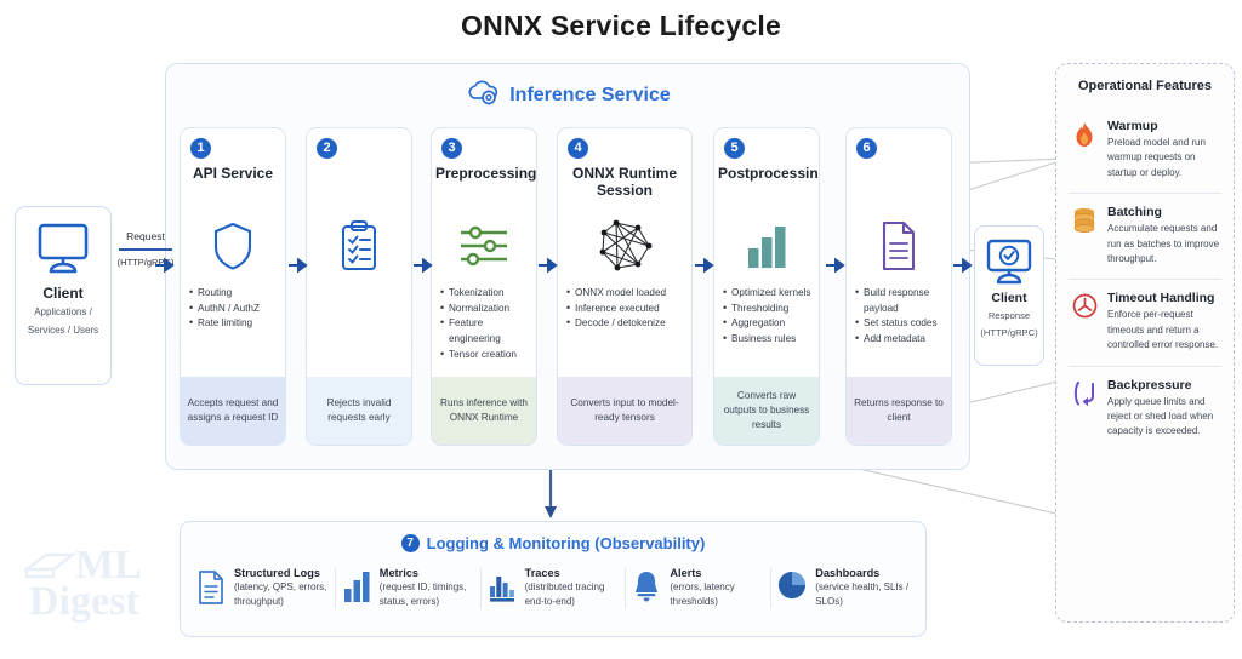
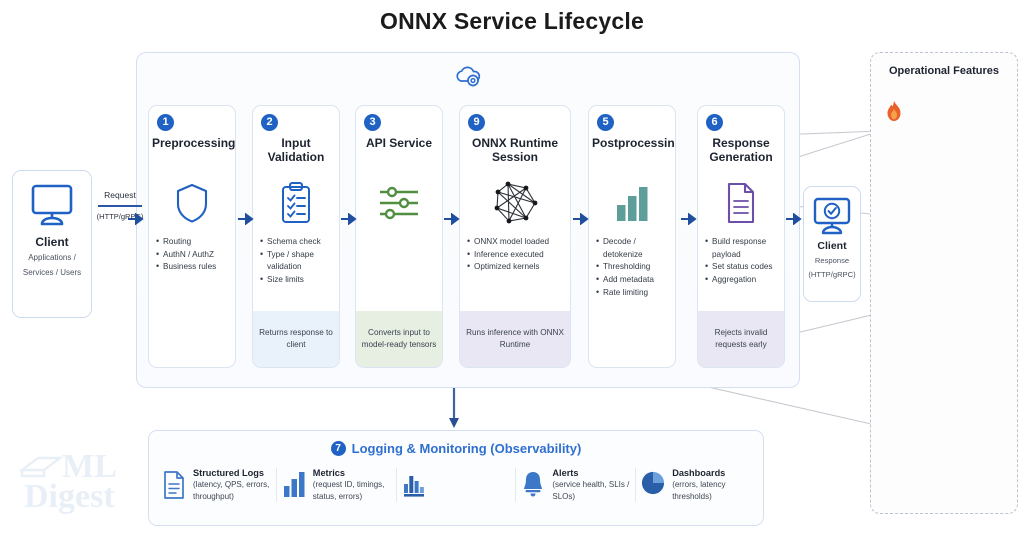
  ONNX Service Lifecycle
- Inference Service
  1
- API Service
+ Preprocessing
  Routing
  AuthN / AuthZ
- Rate limiting
+ Business rules
- Accepts request and assigns a request ID
  2
+ Input Validation
+ Schema check
+ Type / shape validation
+ Size limits
- Rejects invalid requests early
+ Returns response to client
  3
- Preprocessing
+ API Service
- Tokenization
- Normalization
- Feature engineering
- Tensor creation
- Runs inference with ONNX Runtime
+ Converts input to model-ready tensors
- 4
+ 9
  ONNX Runtime Session
  ONNX model loaded
  Inference executed
- Decode / detokenize
+ Optimized kernels
- Converts input to model-ready tensors
+ Runs inference with ONNX Runtime
  5
  Postprocessin
- Optimized kernels
+ Decode / detokenize
  Thresholding
- Aggregation
+ Add metadata
- Business rules
+ Rate limiting
- Converts raw outputs to business results
  6
+ Response Generation
  Build response payload
  Set status codes
- Add metadata
+ Aggregation
- Returns response to client
+ Rejects invalid requests early
  Client
  Applications /
  Services / Users
  Request
  (HTTP/gRP)
  Client
  Response
  (HTTP/gRPC)
  Operational Features
- Warmup
- Preload model and run warmup requests on startup or deploy.
- Batching
- Accumulate requests and run as batches to improve throughput.
- Timeout Handling
- Enforce per-request timeouts and return a controlled error response.
- Backpressure
- Apply queue limits and reject or shed load when capacity is exceeded.
  7
  Logging & Monitoring (Observability)
  Structured Logs
  (latency, QPS, errors, throughput)
  Metrics
  (request ID, timings, status, errors)
- Traces
- (distributed tracing end-to-end)
  Alerts
- (errors, latency thresholds)
+ (service health, SLIs / SLOs)
  Dashboards
- (service health, SLIs / SLOs)
+ (errors, latency thresholds)
